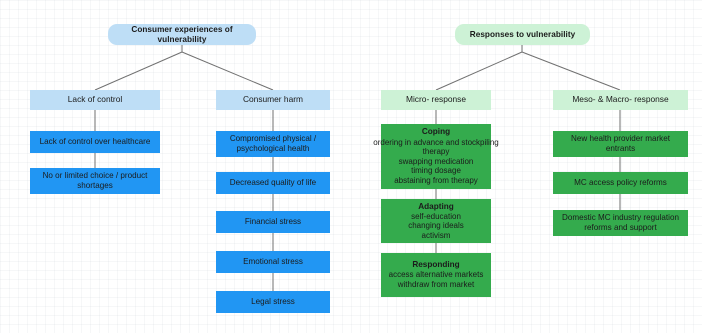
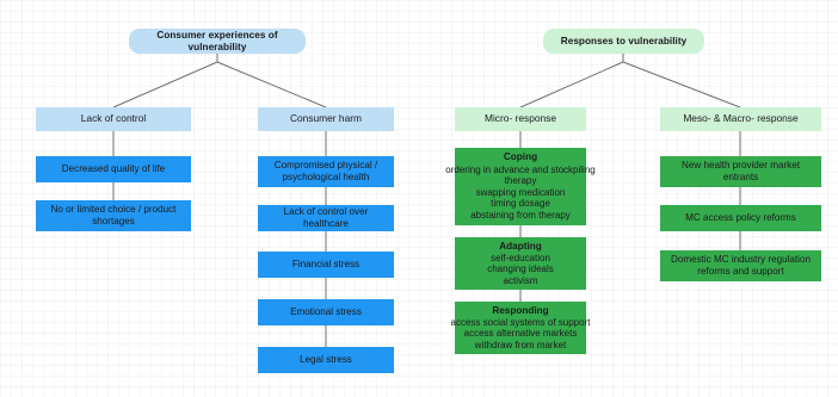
  Consumer experiences of vulnerability
  Lack of control
- Lack of control over healthcare
+ Decreased quality of life
  No or limited choice / product
  shortages
  Consumer harm
  Compromised physical /
  psychological health
- Decreased quality of life
+ Lack of control over healthcare
  Financial stress
  Emotional stress
  Legal stress
  Responses to vulnerability
  Micro- response
  Coping
  ordering in advance and stockpiling
  therapy
  swapping medication
  timing dosage
  abstaining from therapy
  Adapting
  self-education
  changing ideals
  activism
  Responding
+ access social systems of support
  access alternative markets
  withdraw from market
  Meso- & Macro- response
  New health provider market
  entrants
  MC access policy reforms
  Domestic MC industry regulation
  reforms and support
